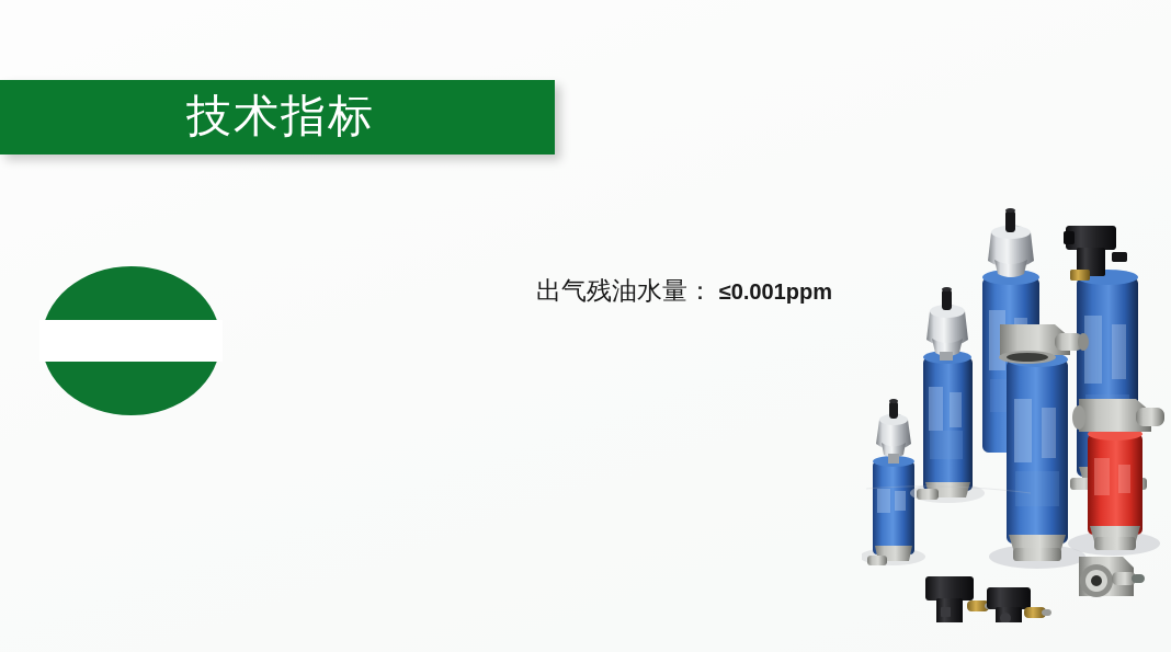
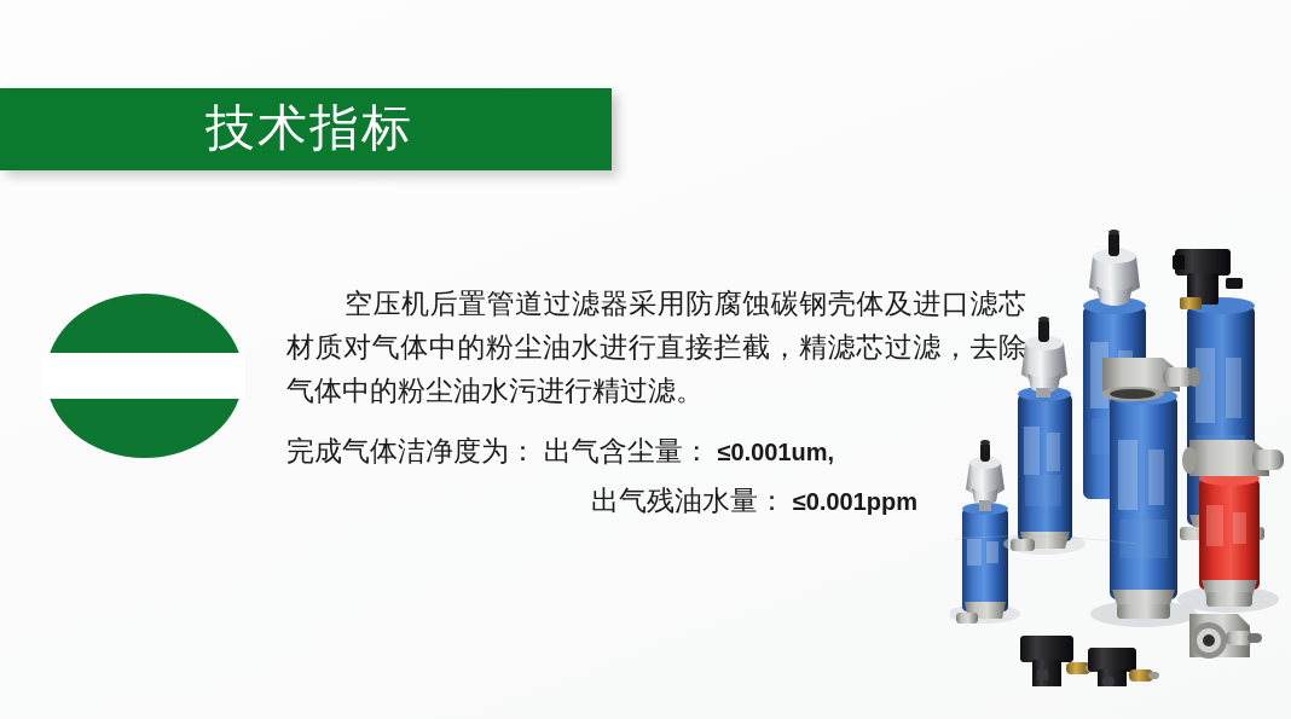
  技术指标
+ 空压机后置管道过滤器采用防腐蚀碳钢壳体及进口滤芯材质对气体中的粉尘油水进行直接拦截，精滤芯过滤，去除气体中的粉尘油水污进行精过滤。
+ 完成气体洁净度为： 出气含尘量： ≤0.001um,
  出气残油水量： ≤0.001ppm
